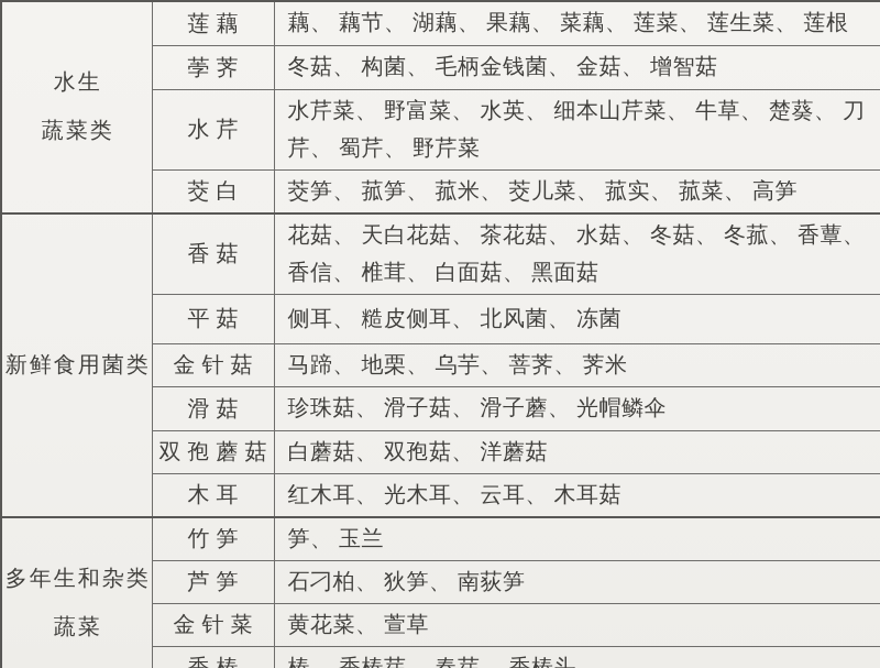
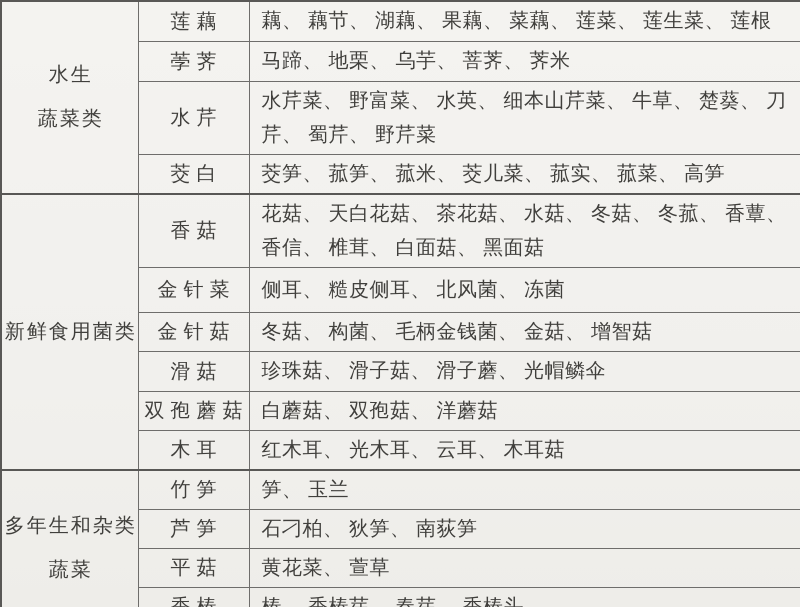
  水生 蔬菜类	莲藕	藕、 藕节、 湖藕、 果藕、 菜藕、 莲菜、 莲生菜、 莲根
- 荸荠	冬菇、 构菌、 毛柄金钱菌、 金菇、 增智菇
+ 荸荠	马蹄、 地栗、 乌芋、 菩荠、 荠米
  水芹	水芹菜、 野富菜、 水英、 细本山芹菜、 牛草、 楚葵、 刀芹、 蜀芹、 野芹菜
  茭白	茭笋、 菰笋、 菰米、 茭儿菜、 菰实、 菰菜、 高笋
  新鲜食用菌类	香菇	花菇、 天白花菇、 茶花菇、 水菇、 冬菇、 冬菰、 香蕈、 香信、 椎茸、 白面菇、 黑面菇
- 平菇	侧耳、 糙皮侧耳、 北风菌、 冻菌
+ 金针菜	侧耳、 糙皮侧耳、 北风菌、 冻菌
- 金针菇	马蹄、 地栗、 乌芋、 菩荠、 荠米
+ 金针菇	冬菇、 构菌、 毛柄金钱菌、 金菇、 增智菇
  滑菇	珍珠菇、 滑子菇、 滑子蘑、 光帽鳞伞
  双孢蘑菇	白蘑菇、 双孢菇、 洋蘑菇
  木耳	红木耳、 光木耳、 云耳、 木耳菇
  多年生和杂类 蔬菜	竹笋	笋、 玉兰
  芦笋	石刁柏、 狄笋、 南荻笋
- 金针菜	黄花菜、 萱草
+ 平菇	黄花菜、 萱草
